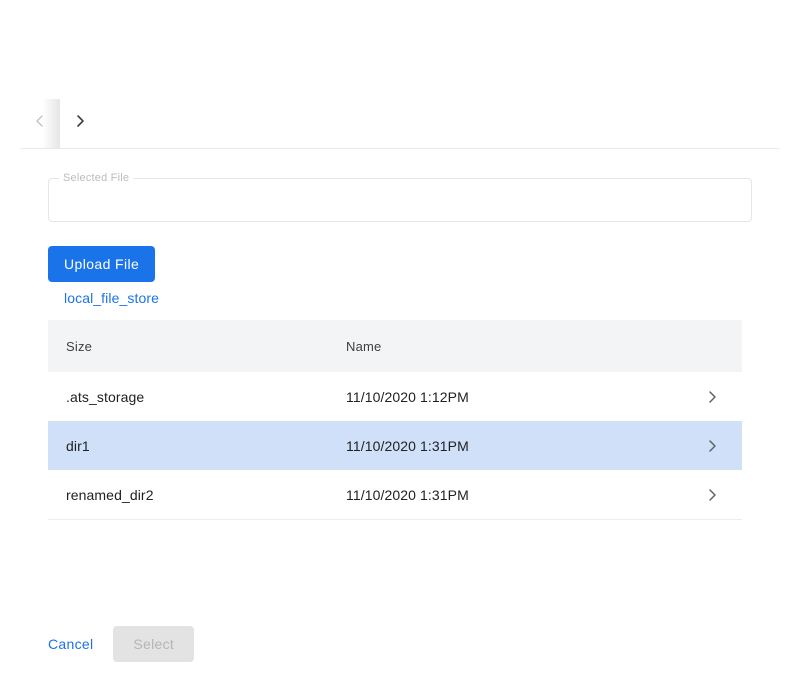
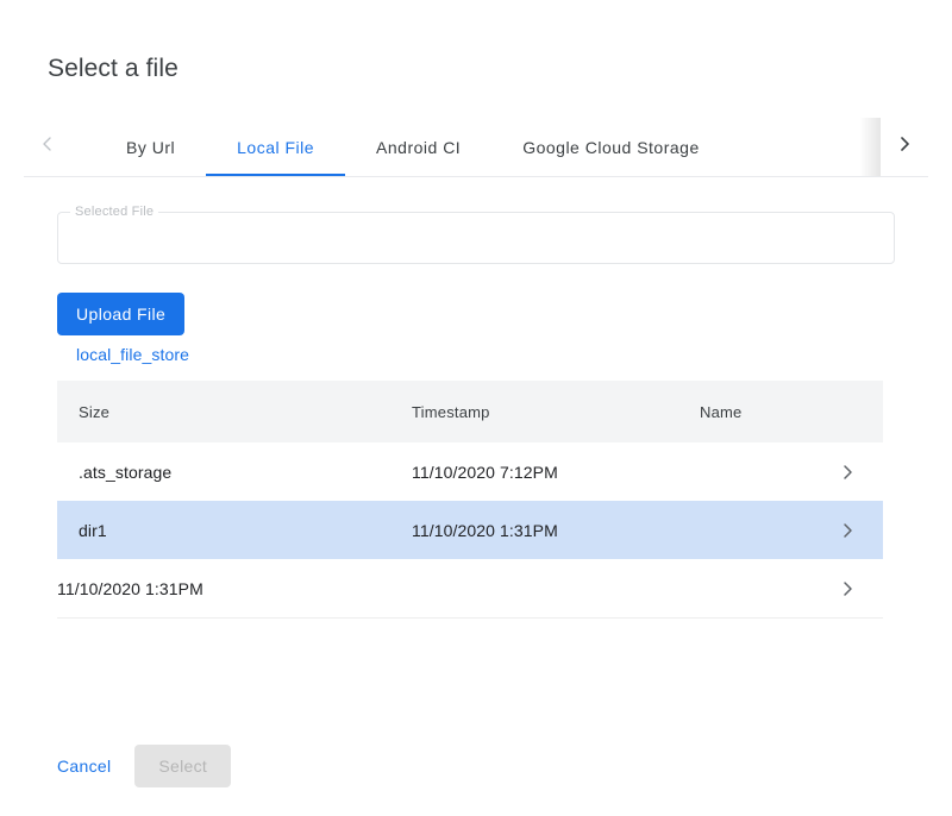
+ Select a file
+ By Url
+ Local File
+ Android CI
+ Google Cloud Storage
  Selected File
  Upload File
  local_file_store
  Size
+ Timestamp
  Name
  .ats_storage
- 11/10/2020 1:12PM
+ 11/10/2020 7:12PM
  dir1
  11/10/2020 1:31PM
- renamed_dir2
  11/10/2020 1:31PM
  Cancel
  Select
